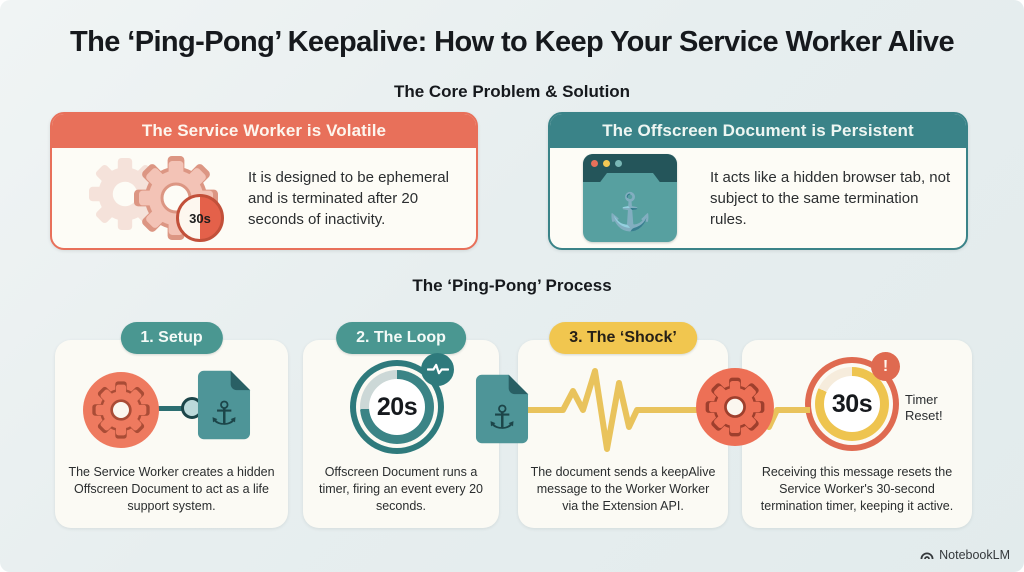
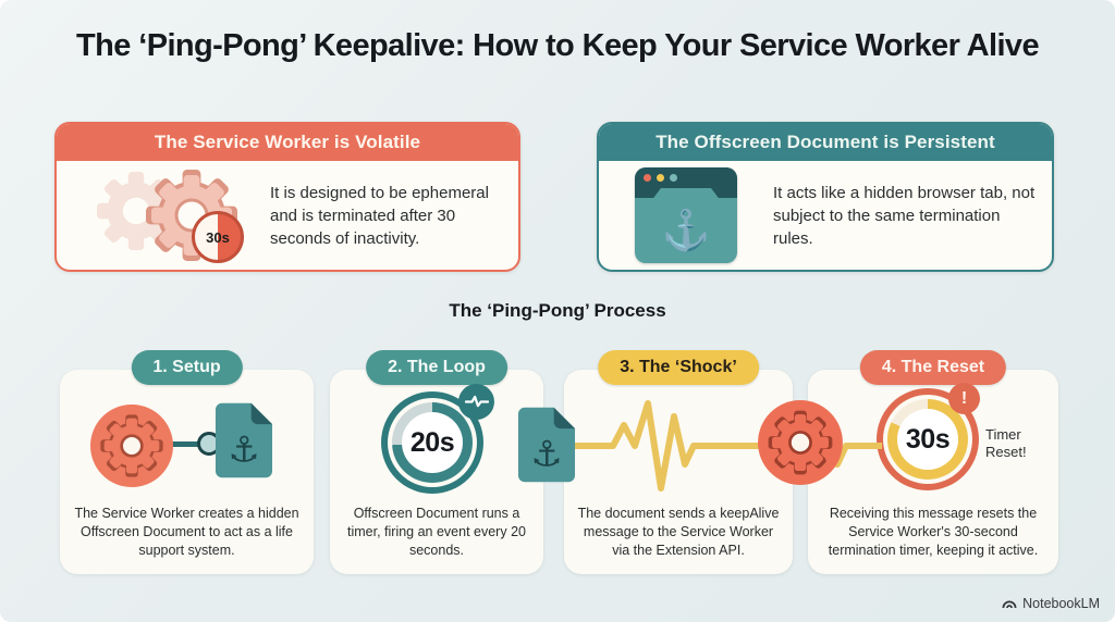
  The ‘Ping-Pong’ Keepalive: How to Keep Your Service Worker Alive
- The Core Problem & Solution
  The Service Worker is Volatile
  30s
- It is designed to be ephemeral and is terminated after 20 seconds of inactivity.
+ It is designed to be ephemeral and is terminated after 30 seconds of inactivity.
  The Offscreen Document is Persistent
  ⚓
  It acts like a hidden browser tab, not subject to the same termination rules.
  The ‘Ping-Pong’ Process
  1. Setup
  The Service Worker creates a hidden Offscreen Document to act as a life support system.
  2. The Loop
  20s
  Offscreen Document runs a timer, firing an event every 20 seconds.
  3. The ‘Shock’
- The document sends a keepAlive message to the Worker Worker via the Extension API.
+ The document sends a keepAlive message to the Service Worker via the Extension API.
+ 4. The Reset
  30s
  !
  Timer Reset!
  Receiving this message resets the Service Worker's 30-second termination timer, keeping it active.
  NotebookLM
